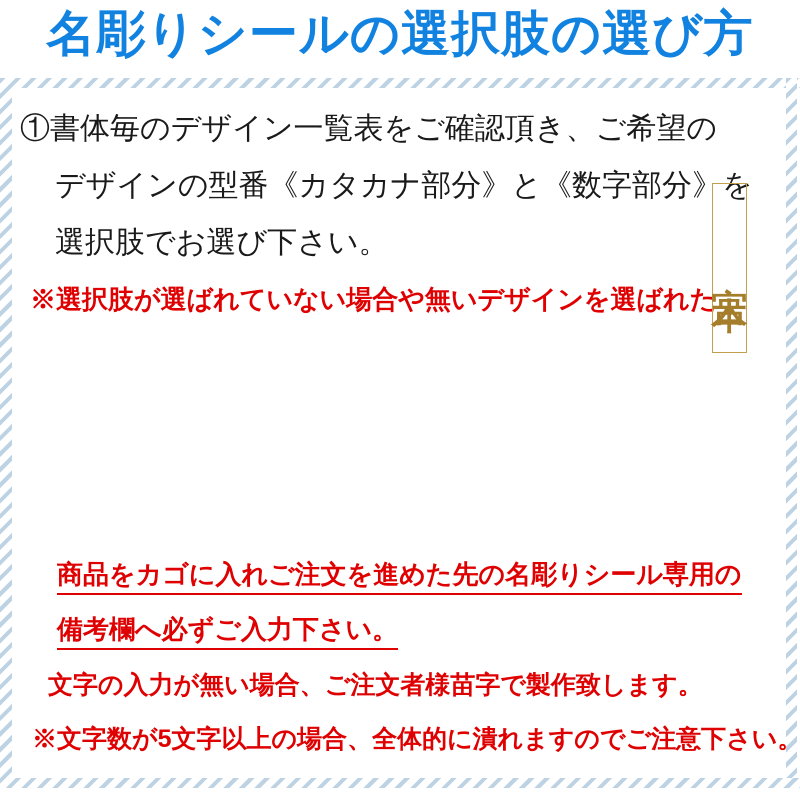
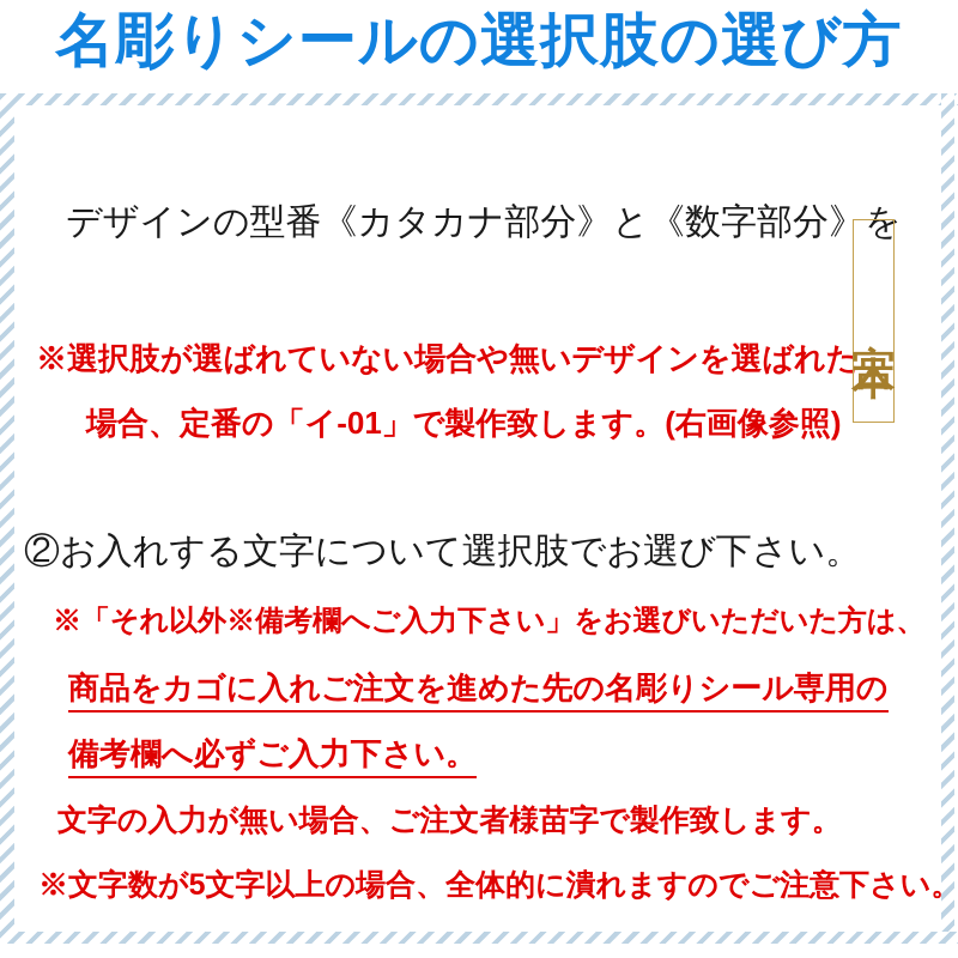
  名彫りシールの選択肢の選び方
- ①書体毎のデザイン一覧表をご確認頂き、ご希望の
  デザインの型番《カタカナ部分》と《数字部分》を
- 選択肢でお選び下さい。
  ※選択肢が選ばれていない場合や無いデザインを選ばれた
+ 場合、定番の「イ-01」で製作致します。(右画像参照)
+ ②お入れする文字について選択肢でお選び下さい。
+ ※「それ以外※備考欄へご入力下さい」をお選びいただいた方は、
  商品をカゴに入れご注文を進めた先の名彫りシール専用の
  備考欄へ必ずご入力下さい。
  文字の入力が無い場合、ご注文者様苗字で製作致します。
  ※文字数が5文字以上の場合、全体的に潰れますのでご注意下さい。
